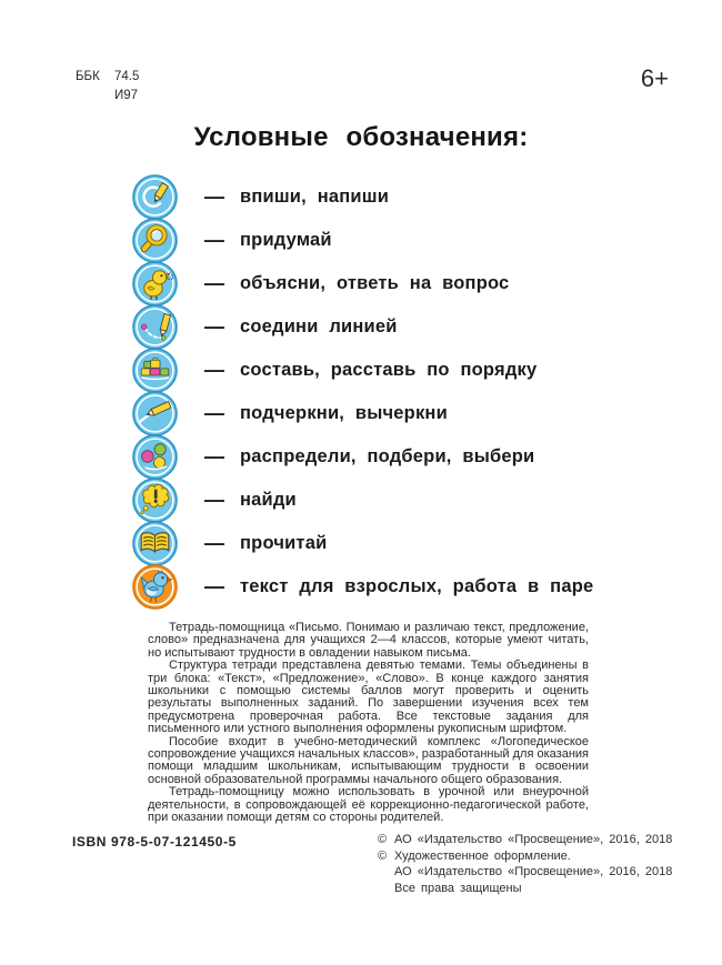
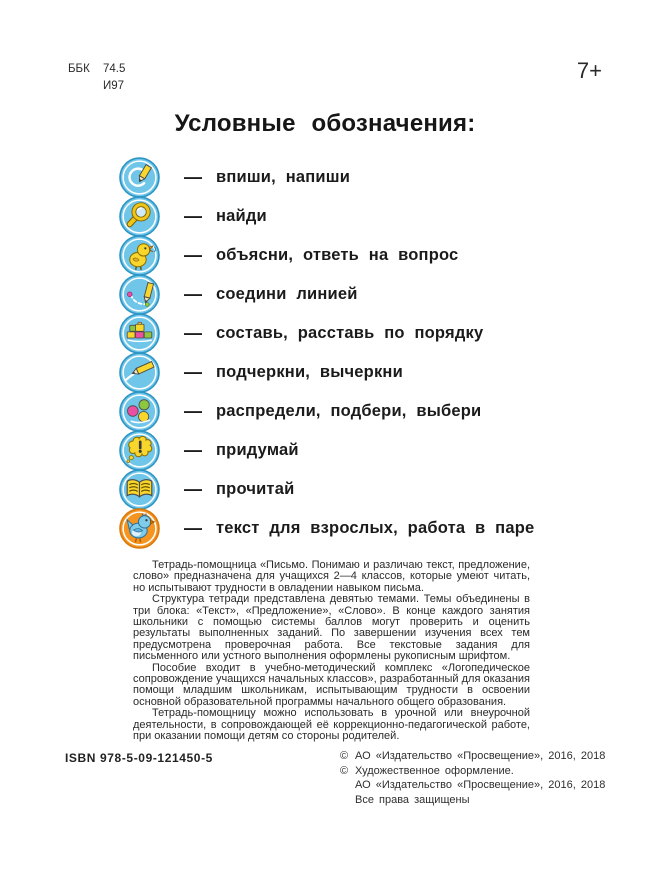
  ББК 74.5
  И97
- 6+
+ 7+
  Условные обозначения:
  —
  впиши, напиши
  —
- придумай
+ найди
  —
  объясни, ответь на вопрос
  —
  соедини линией
  —
  составь, расставь по порядку
  —
  подчеркни, вычеркни
  —
  распредели, подбери, выбери
  —
- найди
+ придумай
  —
  прочитай
  —
  текст для взрослых, работа в паре
  Тетрадь-помощница «Письмо. Понимаю и различаю текст, предложение, слово» предназначена для учащихся 2—4 классов, которые умеют читать, но испытывают трудности в овладении навыком письма.
  Структура тетради представлена девятью темами. Темы объединены в три блока: «Текст», «Предложение», «Слово». В конце каждого занятия школьники с помощью системы баллов могут проверить и оценить результаты выполненных заданий. По завершении изучения всех тем предусмотрена проверочная работа. Все текстовые задания для письменного или устного выполнения оформлены рукописным шрифтом.
  Пособие входит в учебно-методический комплекс «Логопедическое сопровождение учащихся начальных классов», разработанный для оказания помощи младшим школьникам, испытывающим трудности в освоении основной образовательной программы начального общего образования.
  Тетрадь-помощницу можно использовать в урочной или внеурочной деятельности, в сопровождающей её коррекционно-педагогической работе, при оказании помощи детям со стороны родителей.
- ISBN 978-5-07-121450-5
+ ISBN 978-5-09-121450-5
  ©
  АО «Издательство «Просвещение», 2016, 2018
  ©
  Художественное оформление.
  АО «Издательство «Просвещение», 2016, 2018
  Все права защищены
